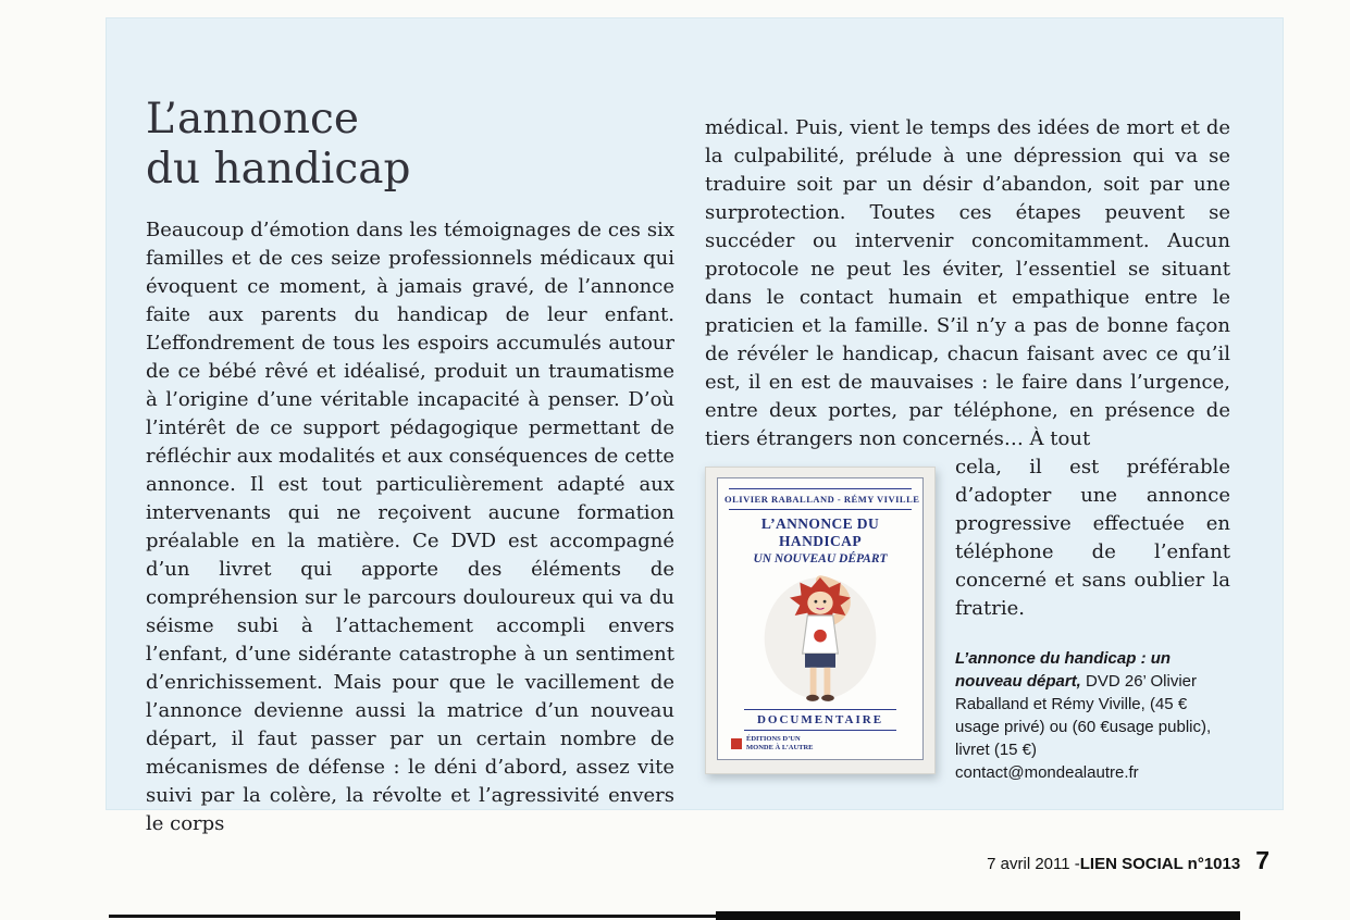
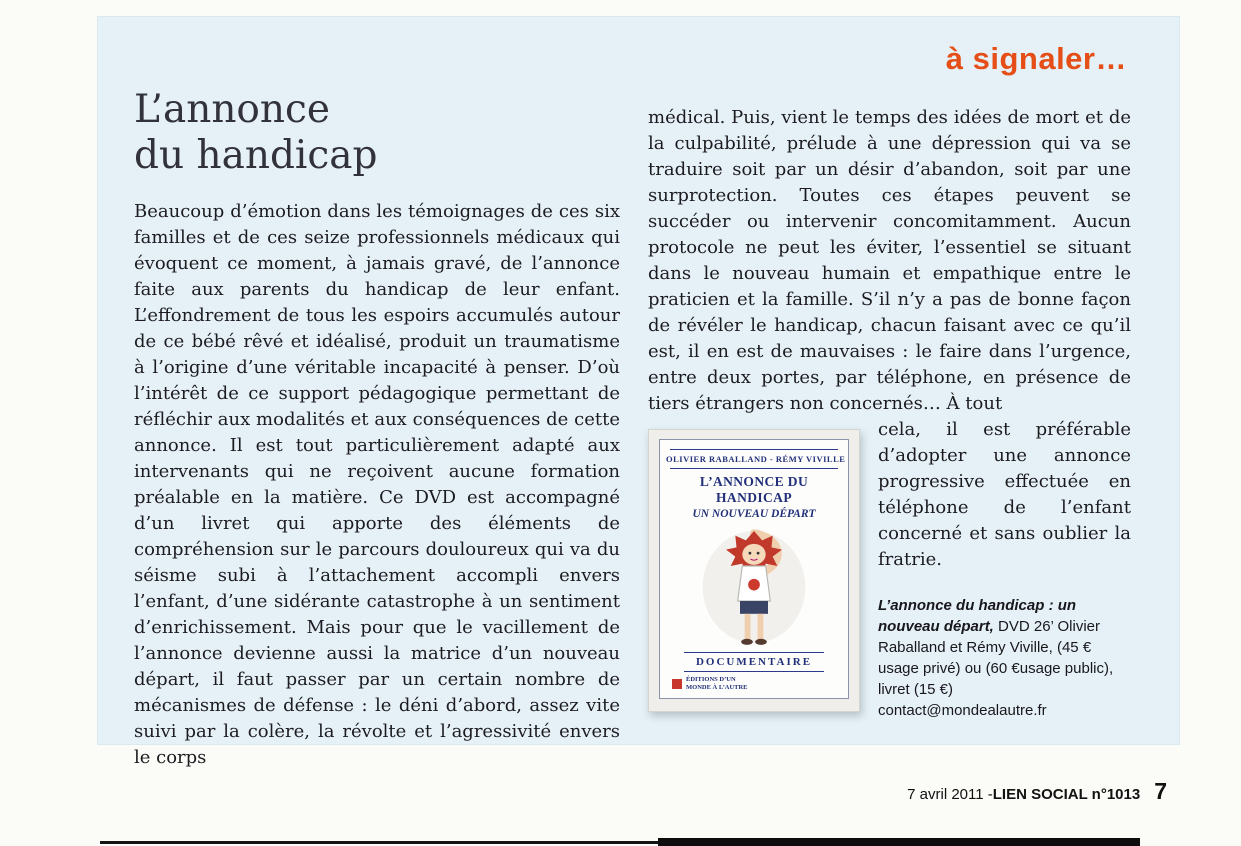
+ à signaler…
  L’annonce
  du handicap
  Beaucoup d’émotion dans les témoignages de ces six familles et de ces seize professionnels médicaux qui évoquent ce moment, à jamais gravé, de l’annonce faite aux parents du handicap de leur enfant. L’effondrement de tous les espoirs accumulés autour de ce bébé rêvé et idéalisé, produit un traumatisme à l’origine d’une véritable incapacité à penser. D’où l’intérêt de ce support pédagogique permettant de réfléchir aux modalités et aux conséquences de cette annonce. Il est tout particulièrement adapté aux intervenants qui ne reçoivent aucune formation préalable en la matière. Ce DVD est accompagné d’un livret qui apporte des éléments de compréhension sur le parcours douloureux qui va du séisme subi à l’attachement accompli envers l’enfant, d’une sidérante catastrophe à un sentiment d’enrichissement. Mais pour que le vacillement de l’annonce devienne aussi la matrice d’un nouveau départ, il faut passer par un certain nombre de mécanismes de défense : le déni d’abord, assez vite suivi par la colère, la révolte et l’agressivité envers le corps
- médical. Puis, vient le temps des idées de mort et de la culpabilité, prélude à une dépression qui va se traduire soit par un désir d’abandon, soit par une surprotection. Toutes ces étapes peuvent se succéder ou intervenir concomitamment. Aucun protocole ne peut les éviter, l’essentiel se situant dans le contact humain et empathique entre le praticien et la famille. S’il n’y a pas de bonne façon de révéler le handicap, chacun faisant avec ce qu’il est, il en est de mauvaises : le faire dans l’urgence, entre deux portes, par téléphone, en présence de tiers étrangers non concernés… À tout
+ médical. Puis, vient le temps des idées de mort et de la culpabilité, prélude à une dépression qui va se traduire soit par un désir d’abandon, soit par une surprotection. Toutes ces étapes peuvent se succéder ou intervenir concomitamment. Aucun protocole ne peut les éviter, l’essentiel se situant dans le nouveau humain et empathique entre le praticien et la famille. S’il n’y a pas de bonne façon de révéler le handicap, chacun faisant avec ce qu’il est, il en est de mauvaises : le faire dans l’urgence, entre deux portes, par téléphone, en présence de tiers étrangers non concernés… À tout
  OLIVIER RABALLAND - RÉMY VIVILLE
  L’ANNONCE DU HANDICAP
  UN NOUVEAU DÉPART
  DOCUMENTAIRE
  cela, il est préférable d’adopter une annonce progressive effectuée en téléphone de l’enfant concerné et sans oublier la fratrie.
  L’annonce du handicap : un nouveau départ, DVD 26’ Olivier Raballand et Rémy Viville, (45 € usage privé) ou (60 €usage public), livret (15 €)
  contact@mondealautre.fr
  7 avril 2011 -
  LIEN SOCIAL n°1013
  7
